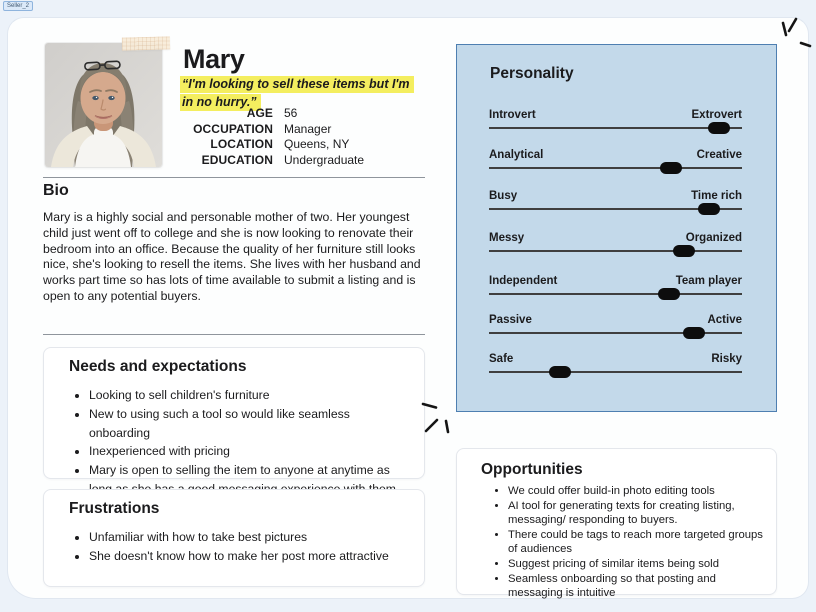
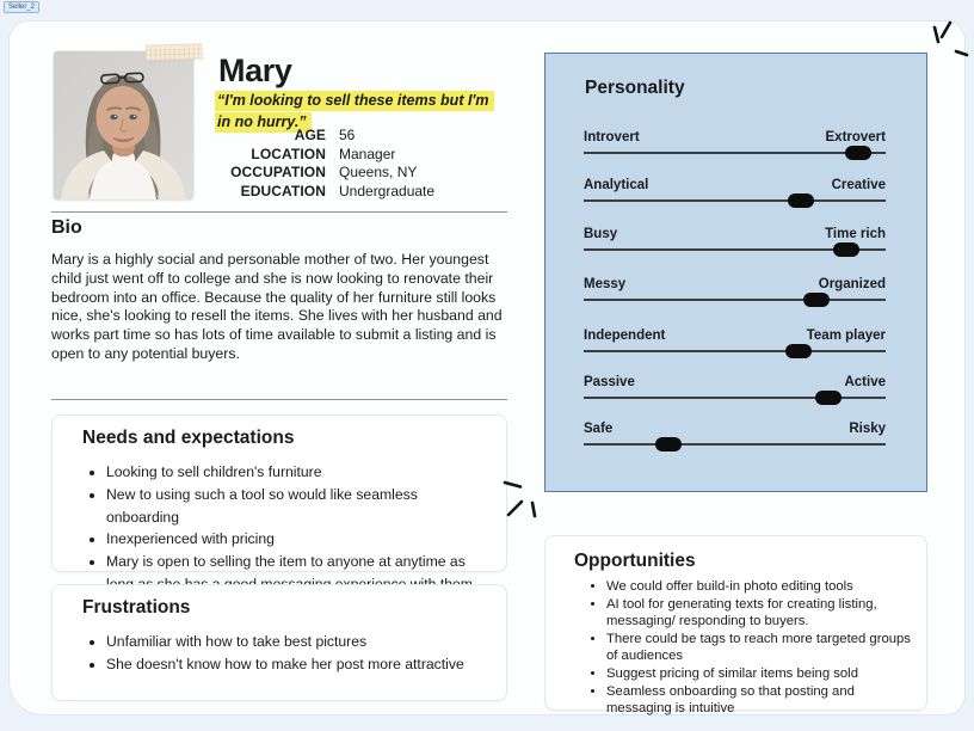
  Mary
  “I'm looking to sell these items but I'm in no hurry.”
  AGE
  56
- OCCUPATION
+ LOCATION
  Manager
- LOCATION
+ OCCUPATION
  Queens, NY
  EDUCATION
  Undergraduate
  Bio
  Mary is a highly social and personable mother of two. Her youngest child just went off to college and she is now looking to renovate their bedroom into an office. Because the quality of her furniture still looks nice, she's looking to resell the items. She lives with her husband and works part time so has lots of time available to submit a listing and is open to any potential buyers.
  Needs and expectations
  Looking to sell children's furniture
  New to using such a tool so would like seamless onboarding
  Inexperienced with pricing
  Frustrations
  Unfamiliar with how to take best pictures
  She doesn't know how to make her post more attractive
  Personality
  Introvert
  Extrovert
  Analytical
  Creative
  Busy
  Time rich
  Messy
  Organized
  Independent
  Team player
  Passive
  Active
  Safe
  Risky
  Opportunities
  We could offer build-in photo editing tools
  AI tool for generating texts for creating listing, messaging/ responding to buyers.
  There could be tags to reach more targeted groups of audiences
  Suggest pricing of similar items being sold
  Seamless onboarding so that posting and messaging is intuitive
